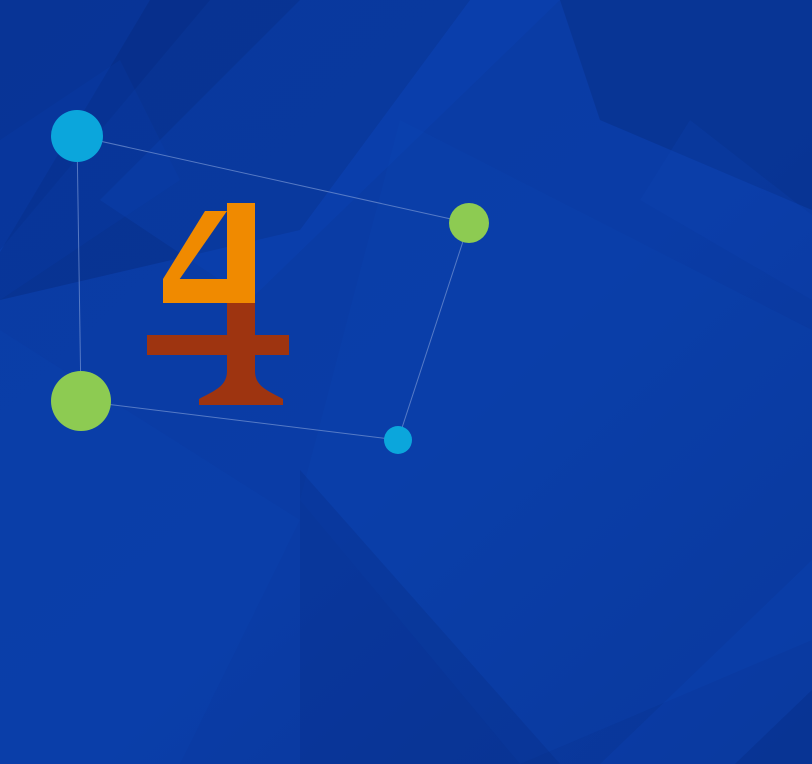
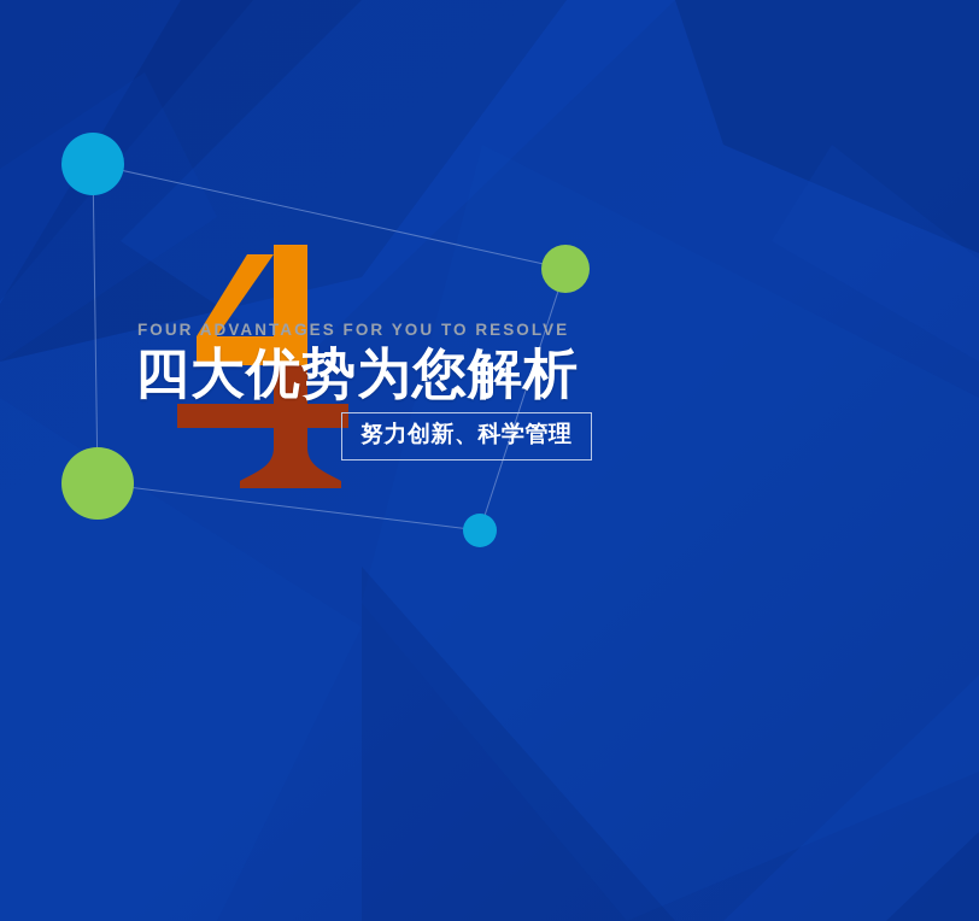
+ FOUR ADVANTAGES FOR YOU TO RESOLVE
+ 四大优势为您解析
+ 努力创新、科学管理
